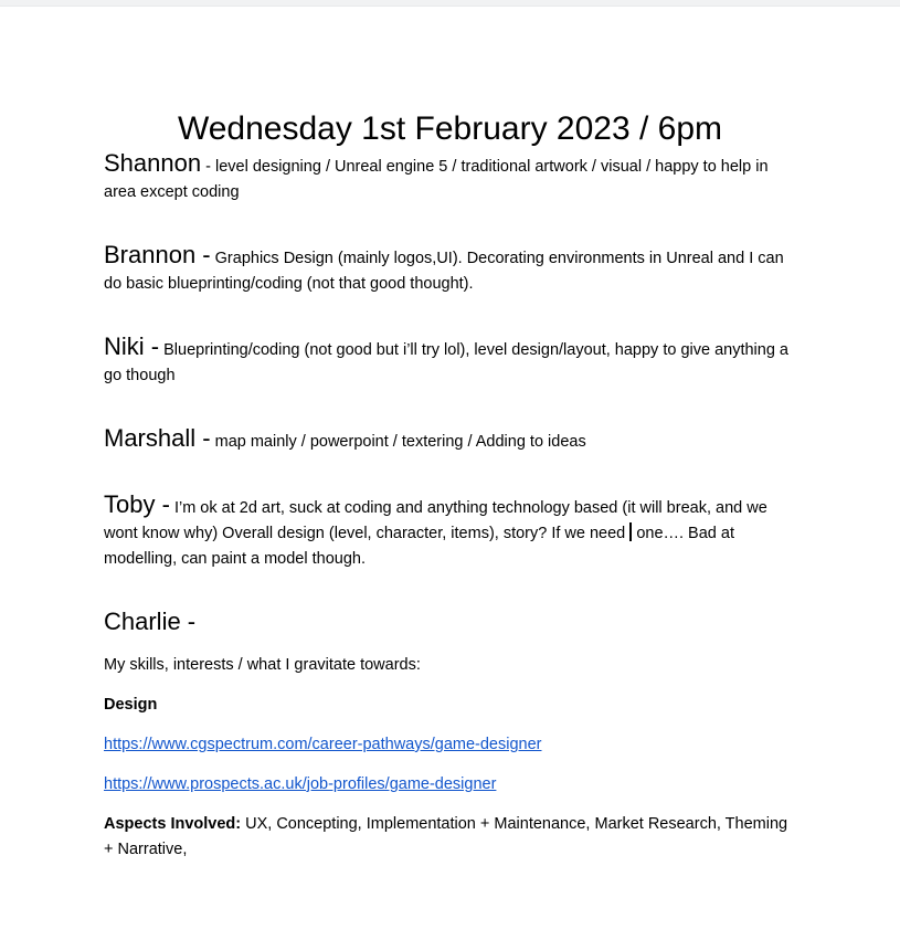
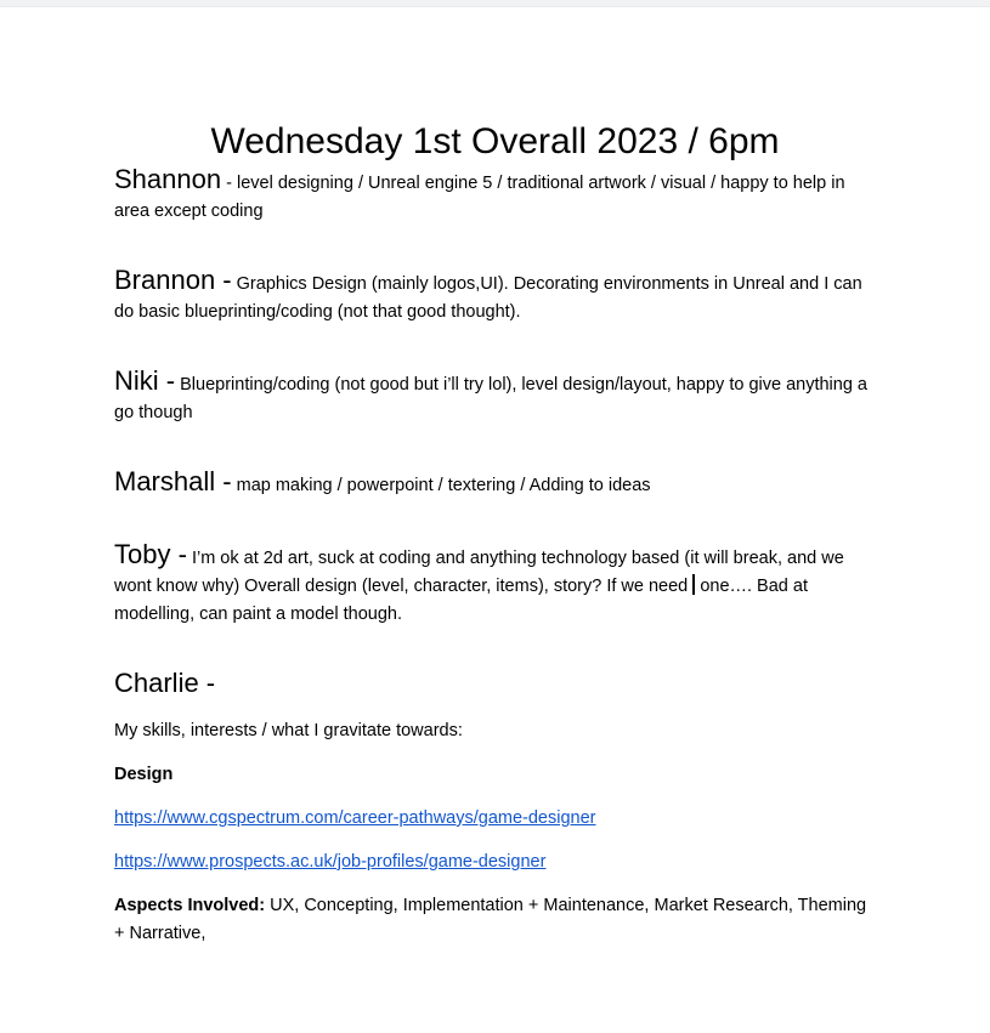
- Wednesday 1st February 2023 / 6pm
+ Wednesday 1st Overall 2023 / 6pm
  Shannon - level designing / Unreal engine 5 / traditional artwork / visual / happy to help in area except coding
  Brannon - Graphics Design (mainly logos,UI). Decorating environments in Unreal and I can do basic blueprinting/coding (not that good thought).
  Niki - Blueprinting/coding (not good but i’ll try lol), level design/layout, happy to give anything a go though
- Marshall - map mainly / powerpoint / textering / Adding to ideas
+ Marshall - map making / powerpoint / textering / Adding to ideas
  Toby - I’m ok at 2d art, suck at coding and anything technology based (it will break, and we wont know why) Overall design (level, character, items), story? If we need one…. Bad at modelling, can paint a model though.
  Charlie -
  My skills, interests / what I gravitate towards:
  Design
  https://www.cgspectrum.com/career-pathways/game-designer
  https://www.prospects.ac.uk/job-profiles/game-designer
  Aspects Involved: UX, Concepting, Implementation + Maintenance, Market Research, Theming + Narrative,
